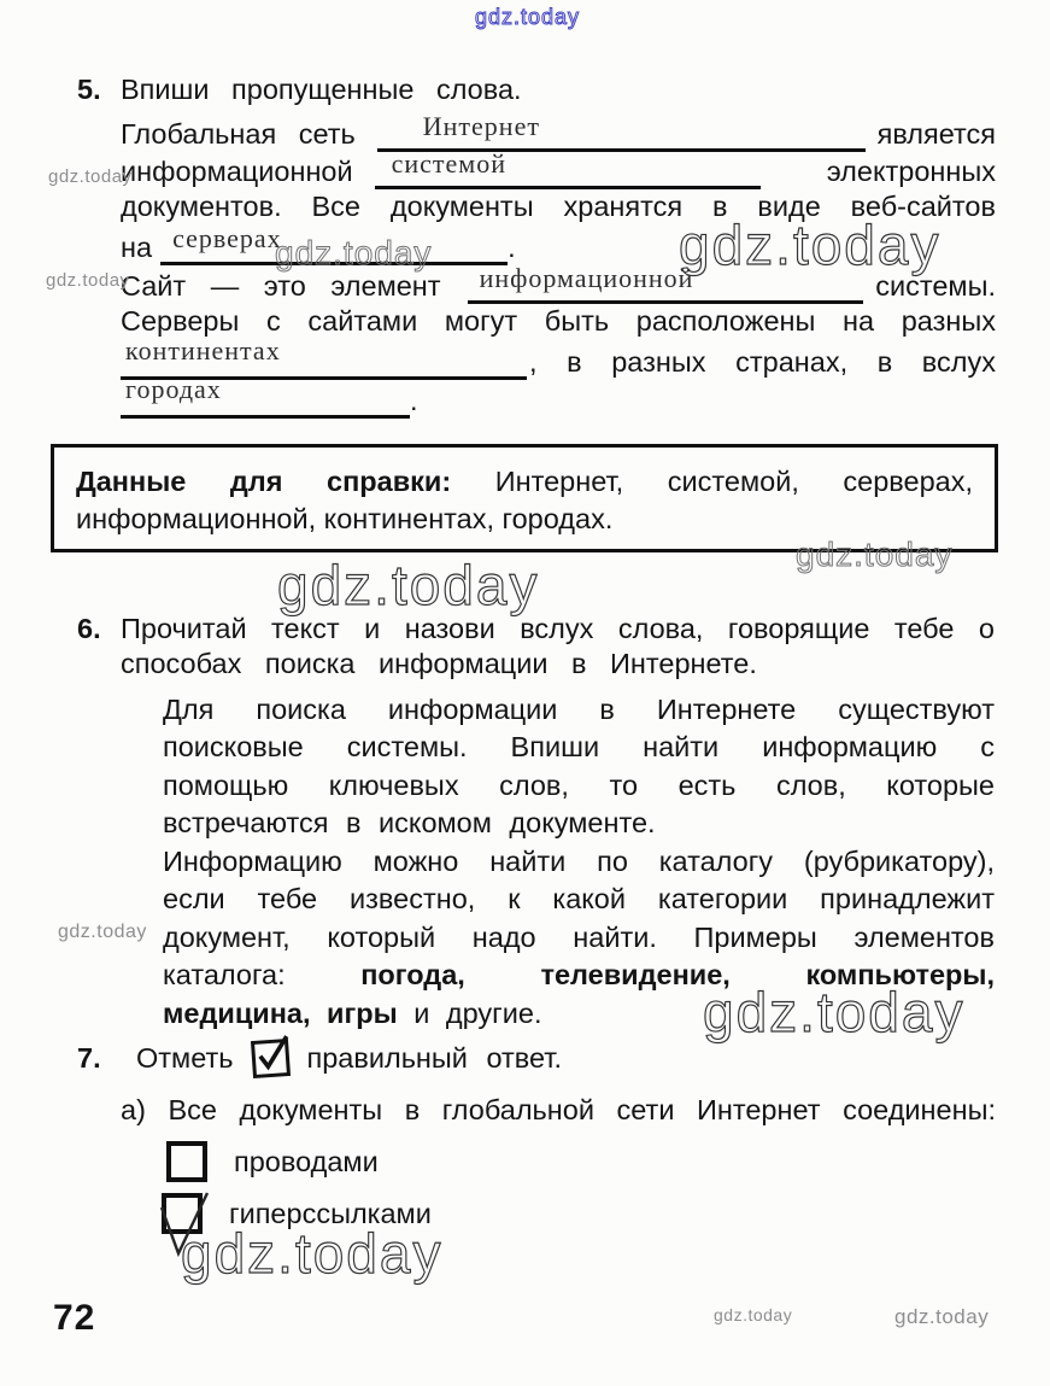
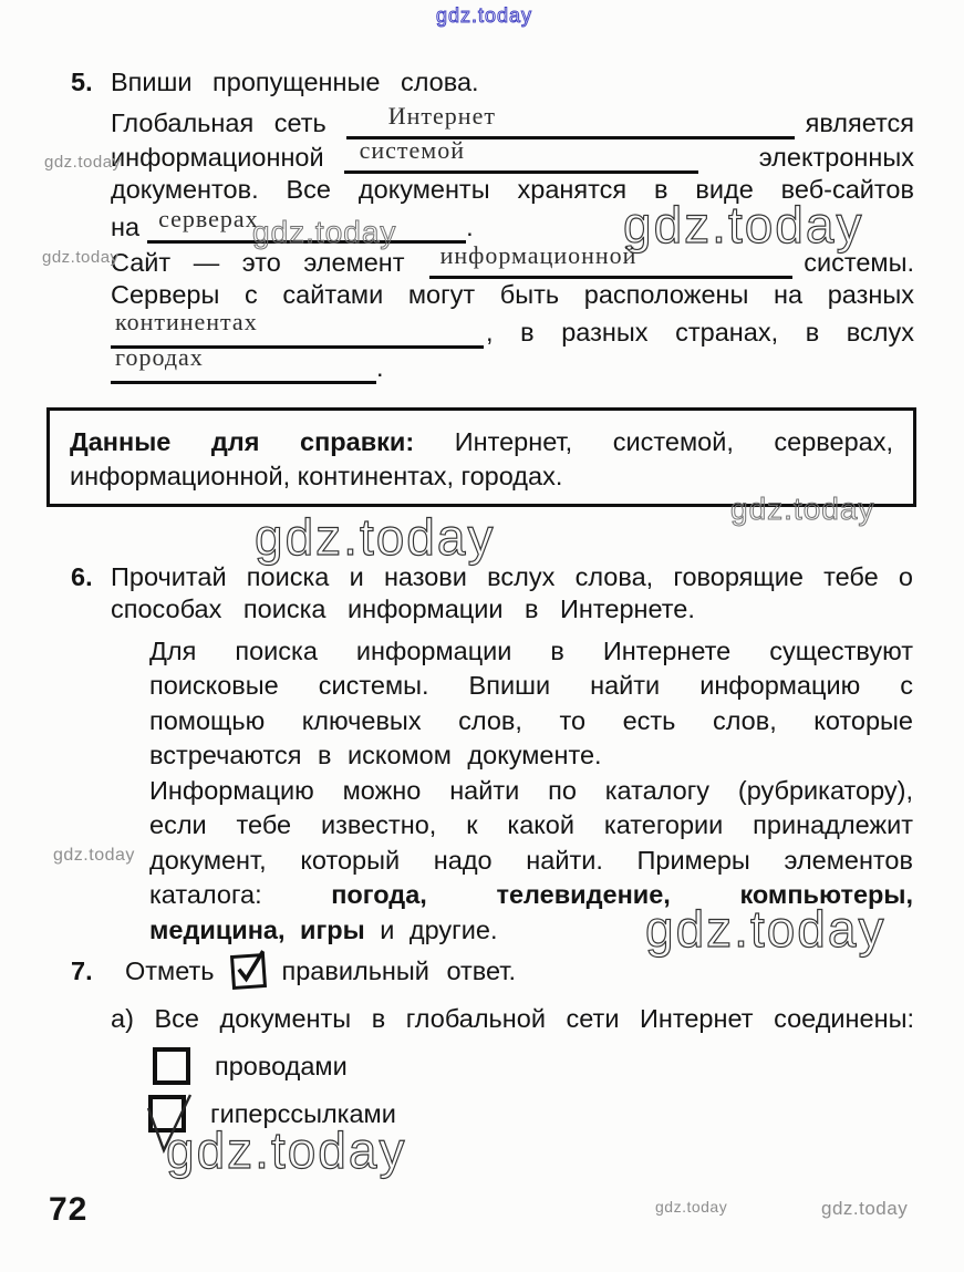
  gdz.today
  gdz.today
  gdz.today
  gdz.today
  gdz.today
  gdz.today
  gdz.today
  gdz.today
  gdz.today
  gdz.today
  gdz.today
  gdz.today
  5.
  Впиши пропущенные слова.
  Глобальная сеть
  Интернет
  является
  информационной
  системой
  электронных
  документов. Все документы хранятся в виде веб-сайтов
  на
  серверах
  .
  Сайт — это элемент
  информационной
  системы.
  Серверы с сайтами могут быть расположены на разных
  континентах
  , в разных странах, в вслух
  городах
  .
  Данные для справки: Интернет, системой, серверах,
  информационной, континентах, городах.
  6.
- Прочитай текст и назови вслух слова, говорящие тебе о
+ Прочитай поиска и назови вслух слова, говорящие тебе о
  способах поиска информации в Интернете.
  Для поиска информации в Интернете существуют
  поисковые системы. Впиши найти информацию с
  помощью ключевых слов, то есть слов, которые
  встречаются в искомом документе.
  Информацию можно найти по каталогу (рубрикатору),
  если тебе известно, к какой категории принадлежит
  документ, который надо найти. Примеры элементов
  каталога:
  погода,
  телевидение,
  компьютеры,
  медицина, игры и другие.
  7.
  Отметь
  правильный ответ.
  а) Все документы в глобальной сети Интернет соединены:
  проводами
  гиперссылками
  72
